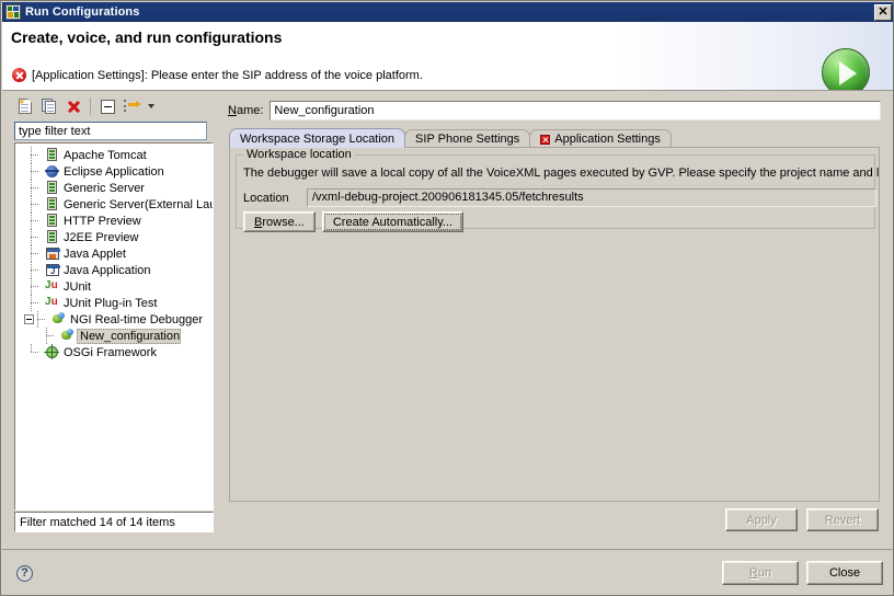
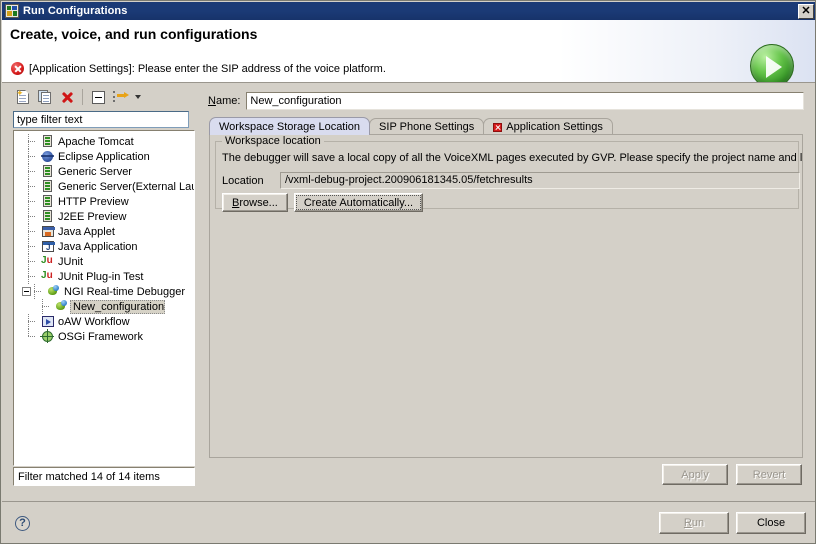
  Run Configurations
  ✕
  Create, voice, and run configurations
  [Application Settings]: Please enter the SIP address of the voice platform.
  ✦
  type filter text
  Apache Tomcat
  Eclipse Application
  Generic Server
  Generic Server(External La
  HTTP Preview
  J2EE Preview
  Java Applet
  Java Application
  Ju
  JUnit
  Ju
  JUnit Plug-in Test
  NGI Real-time Debugger
  New_configuration
+ oAW Workflow
  OSGi Framework
  Filter matched 14 of 14 items
  Name:
  New_configuration
  Workspace Storage Location
  SIP Phone Settings
  Application Settings
  Workspace location
  The debugger will save a local copy of all the VoiceXML pages executed by GVP. Please specify the project name and l
  Location
  /vxml-debug-project.200906181345.05/fetchresults
  Browse...
  Create Automatically...
  Apply
  Revert
  ?
  Run
  Close
